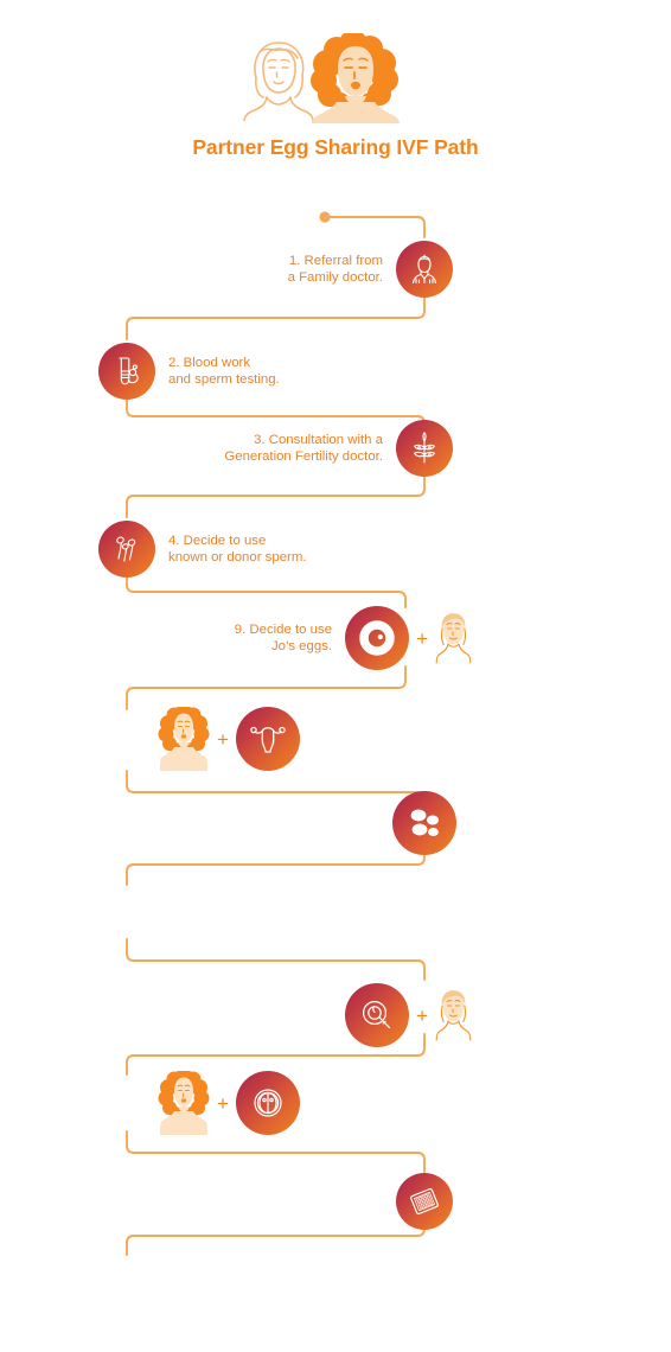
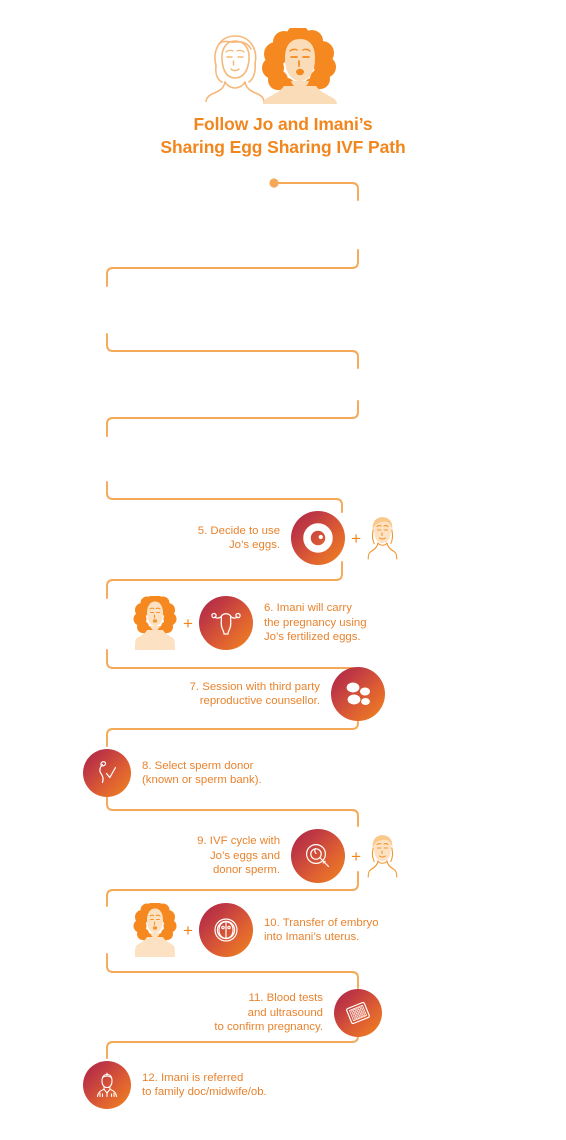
+ Follow Jo and Imani’s
- Partner Egg Sharing IVF Path
+ Sharing Egg Sharing IVF Path
- 1. Referral from
- a Family doctor.
- 2. Blood work
- and sperm testing.
- 3. Consultation with a
- Generation Fertility doctor.
- 4. Decide to use
- known or donor sperm.
- 9. Decide to use
+ 5. Decide to use
  Jo’s eggs.
  +
  +
+ 6. Imani will carry
+ the pregnancy using
+ Jo’s fertilized eggs.
+ 7. Session with third party
+ reproductive counsellor.
+ 8. Select sperm donor
+ (known or sperm bank).
+ 9. IVF cycle with
+ Jo’s eggs and
+ donor sperm.
  +
  +
+ 10. Transfer of embryo
+ into Imani’s uterus.
+ 11. Blood tests
+ and ultrasound
+ to confirm pregnancy.
+ 12. Imani is referred
+ to family doc/midwife/ob.
